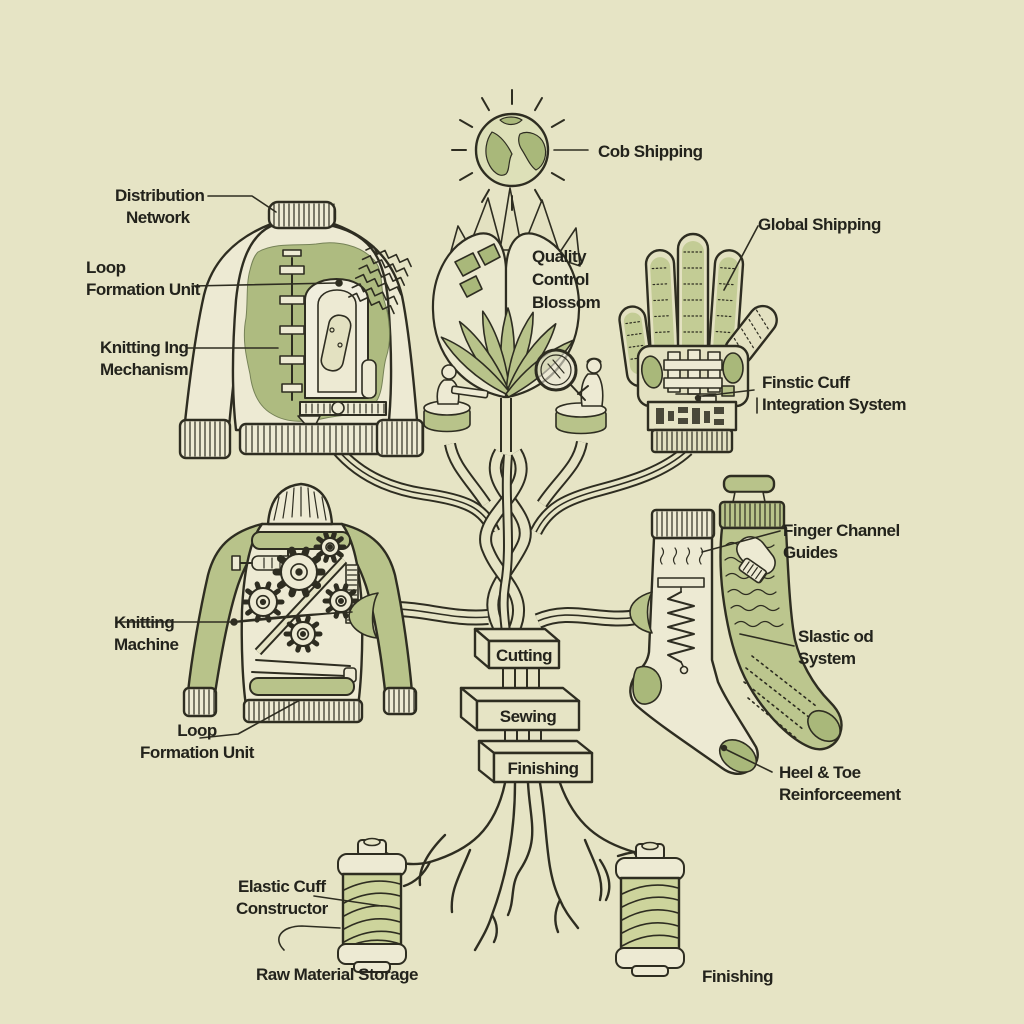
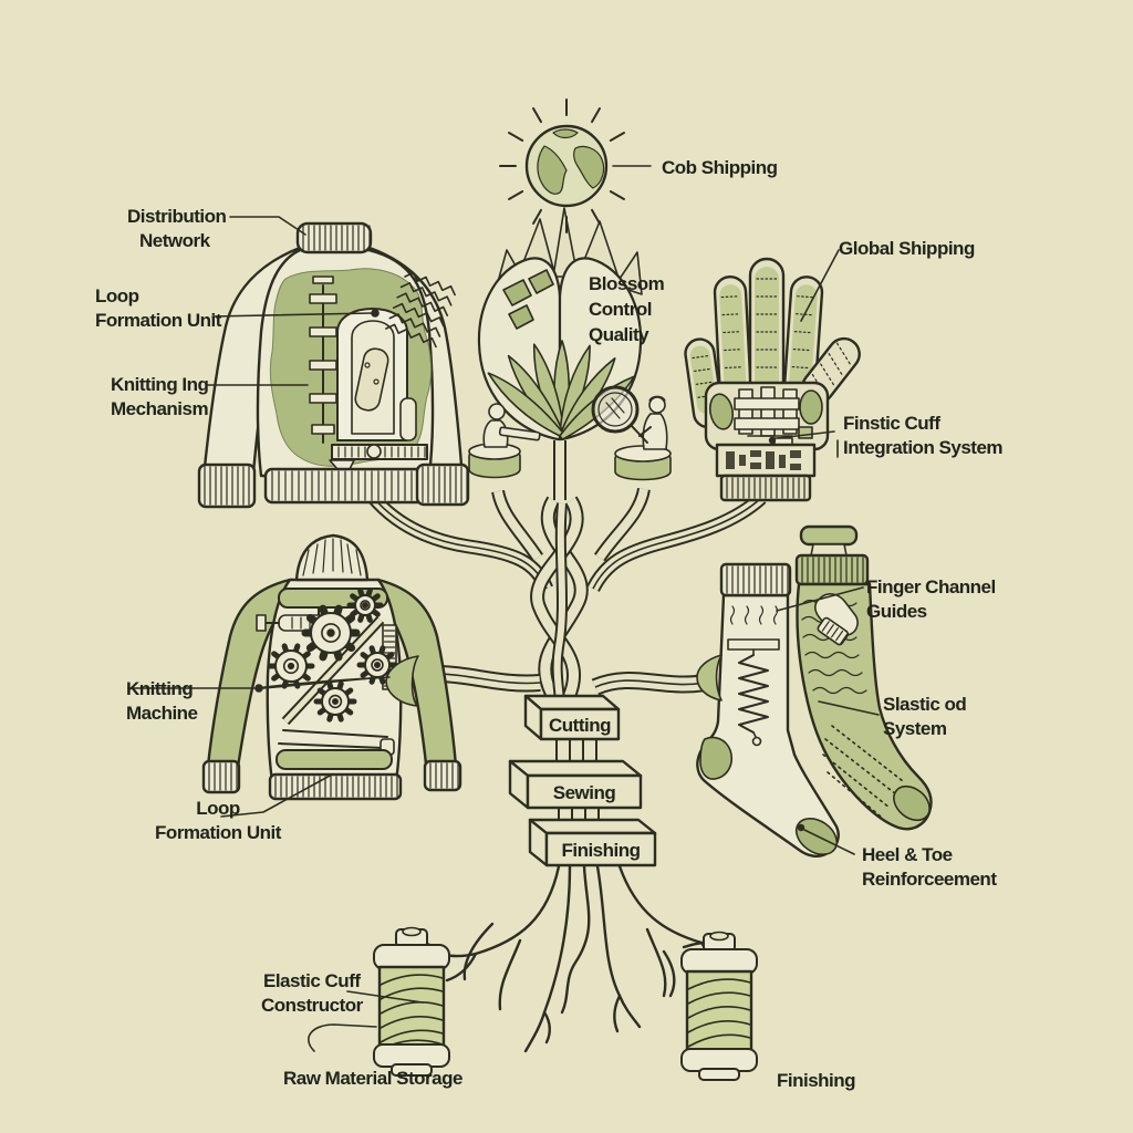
  Cutting
  Sewing
  Finishing
  Cob Shipping
  Distribution
  Network
  Loop
  Formation Unit
  Knitting Ing
  Mechanism
- Quality
+ Blossom
  Control
- Blossom
+ Quality
  Global Shipping
  Finstic Cuff
  Integration System
  Finger Channel
  Guides
  Slastic od
  System
  Knitting
  Machine
  Loop
  Formation Unit
  Heel & Toe
  Reinforceement
  Elastic Cuff
  Constructor
  Raw Material Storage
  Finishing
